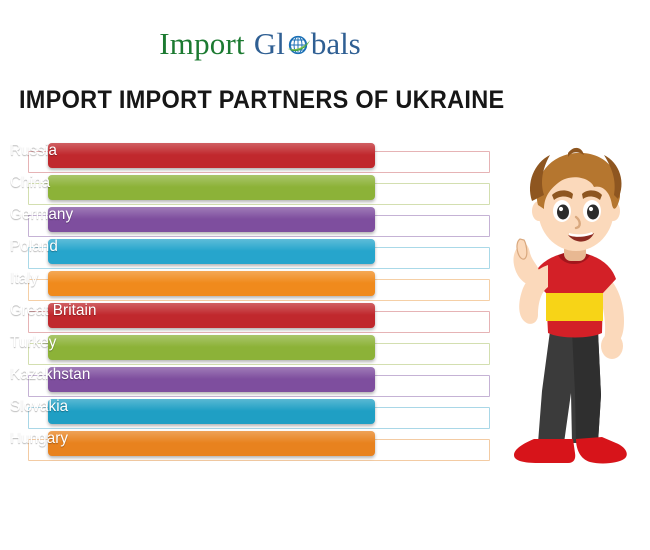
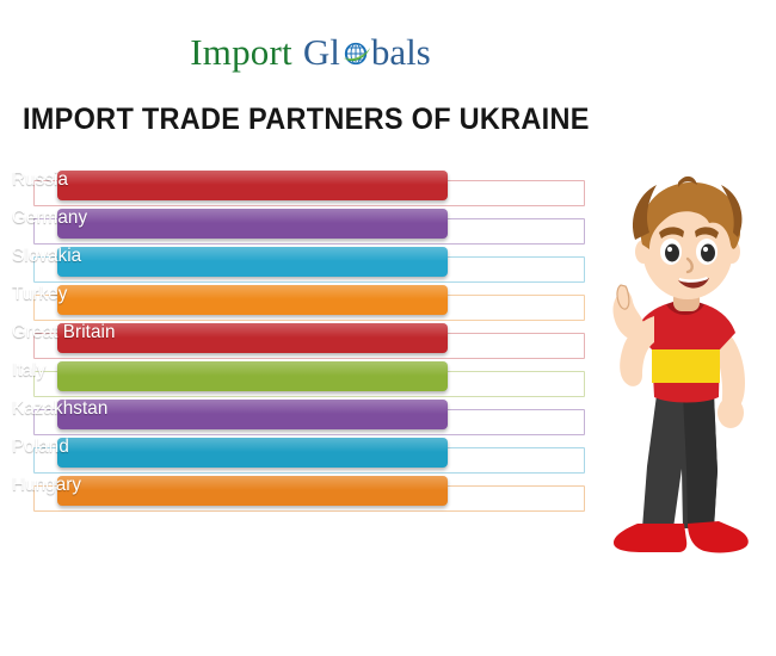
  Import Gl bals
- IMPORT IMPORT PARTNERS OF UKRAINE
+ IMPORT TRADE PARTNERS OF UKRAINE
  Russia
- China
  Germany
- Poland
+ Slovakia
- Italy
+ Turkey
  Great Britain
- Turkey
+ Italy
  Kazakhstan
- Slovakia
+ Poland
  Hungary
